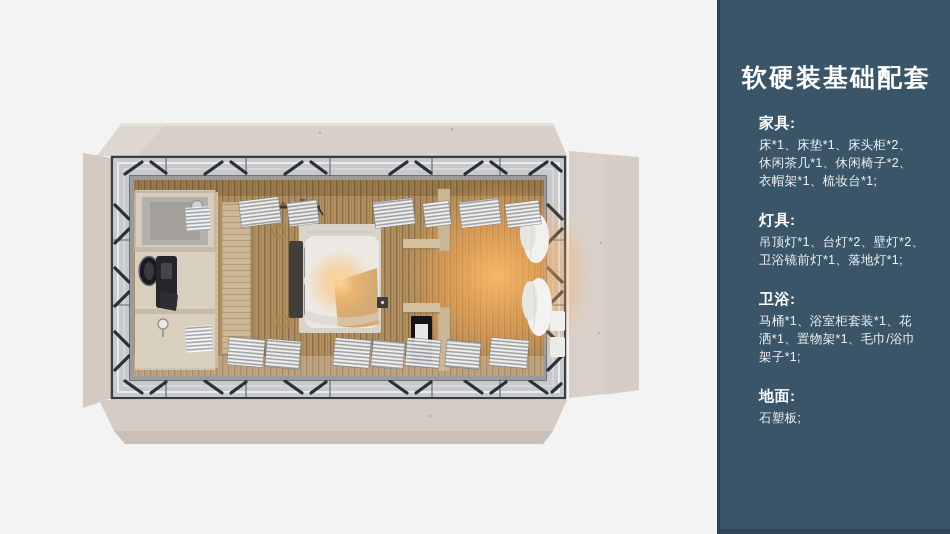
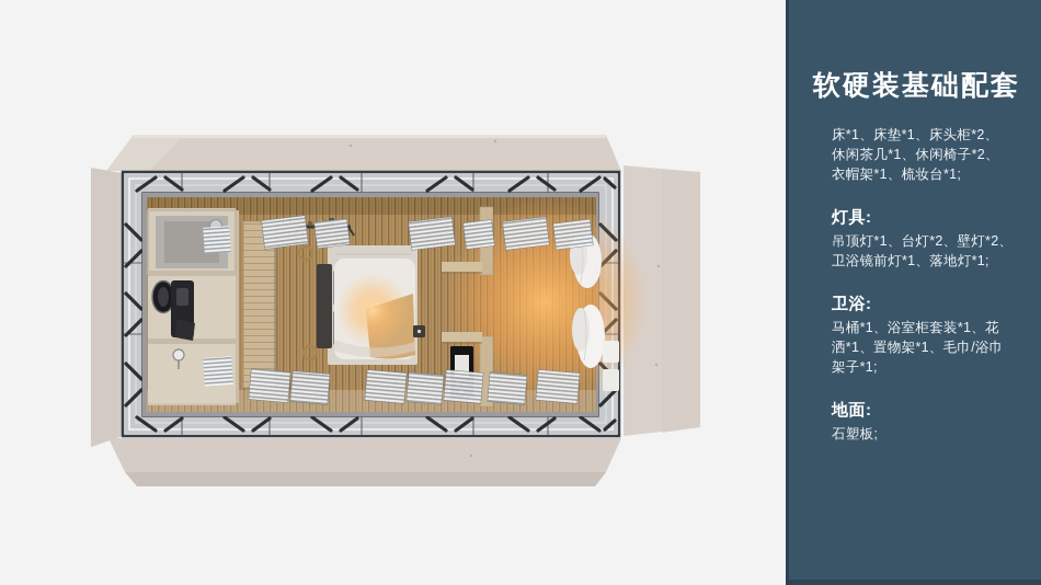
  软硬装基础配套
- 家具:
  床*1、床垫*1、床头柜*2、
  休闲茶几*1、休闲椅子*2、
  衣帽架*1、梳妆台*1;
  灯具:
  吊顶灯*1、台灯*2、壁灯*2、
  卫浴镜前灯*1、落地灯*1;
  卫浴:
  马桶*1、浴室柜套装*1、花
  洒*1、置物架*1、毛巾/浴巾
  架子*1;
  地面:
  石塑板;
